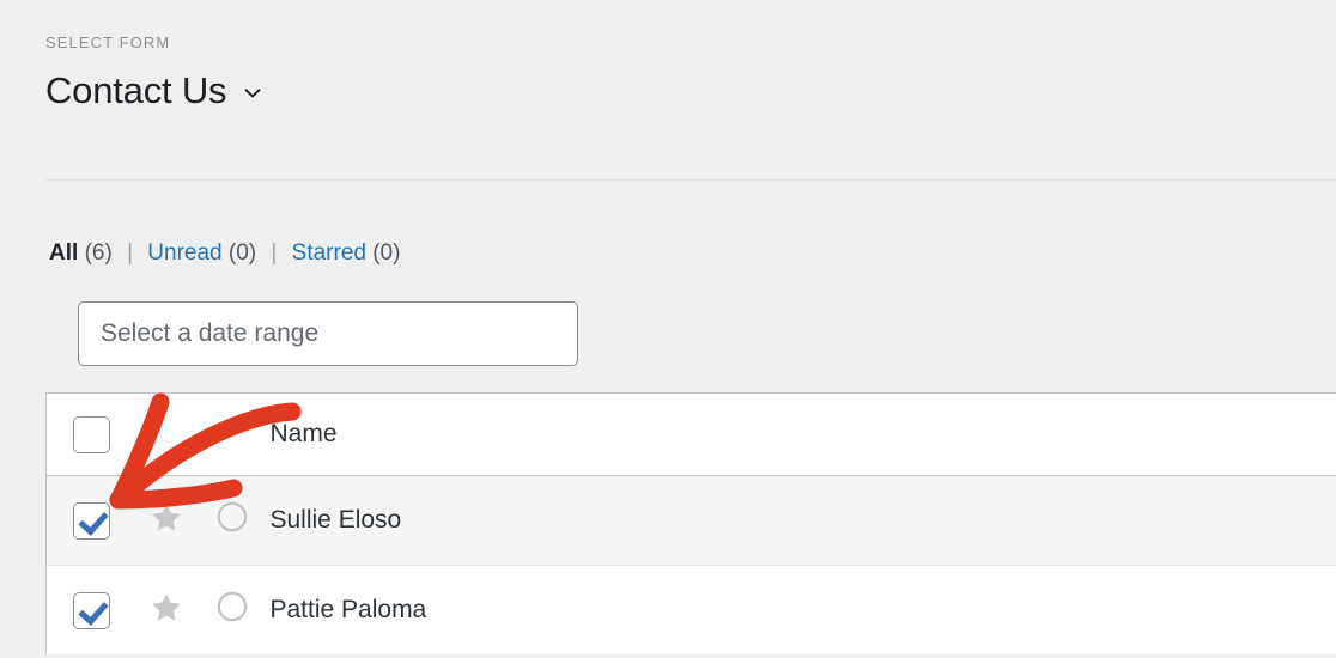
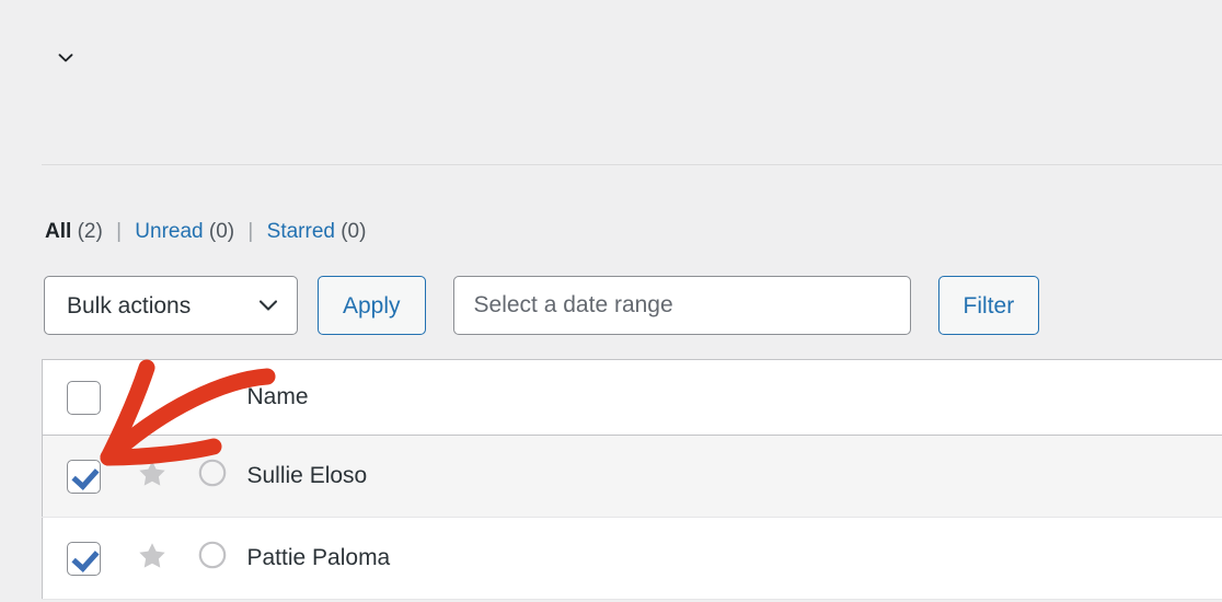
- SELECT FORM
- Contact Us
- All (6) | Unread (0) | Starred (0)
+ All (2) | Unread (0) | Starred (0)
+ Bulk actions
+ Apply
  Select a date range
+ Filter
  			Name
  			Sullie Eloso
  			Pattie Paloma
